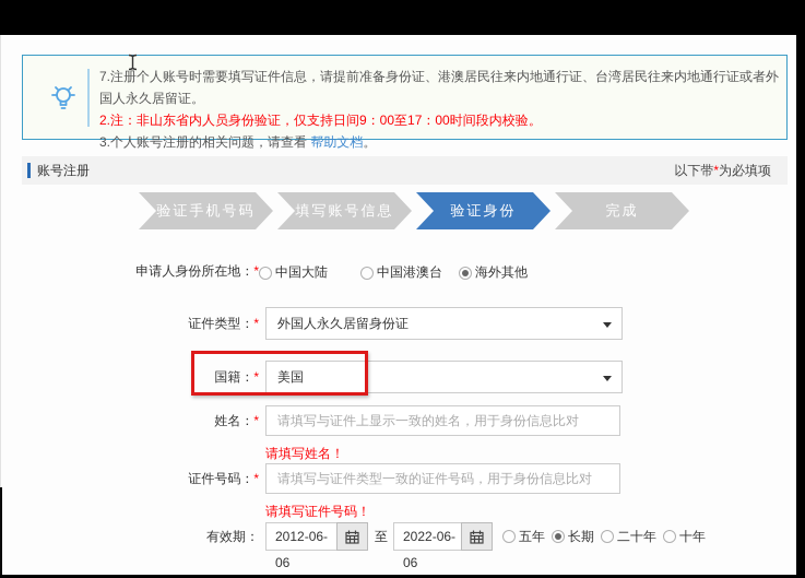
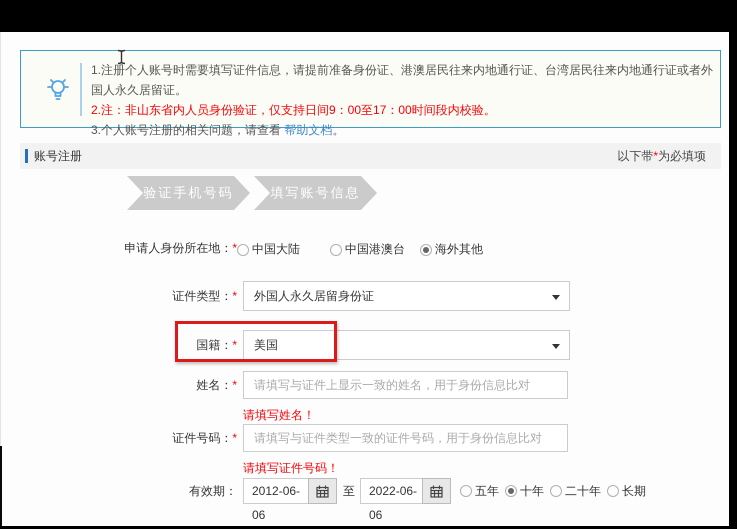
- 7.注册个人账号时需要填写证件信息，请提前准备身份证、港澳居民往来内地通行证、台湾居民往来内地通行证或者外国人永久居留证。
+ 1.注册个人账号时需要填写证件信息，请提前准备身份证、港澳居民往来内地通行证、台湾居民往来内地通行证或者外国人永久居留证。
  2.注：非山东省内人员身份验证，仅支持日间9：00至17：00时间段内校验。
  3.个人账号注册的相关问题，请查看 帮助文档。
  账号注册
  以下带*为必填项
  验证手机号码
  填写账号信息
- 验证身份
- 完成
  申请人身份所在地：*
  中国大陆
  中国港澳台
  海外其他
  证件类型：*
  外国人永久居留身份证
  国籍：*
  美国
  姓名：*
  请填写与证件上显示一致的姓名，用于身份信息比对
  请填写姓名！
  证件号码：*
  请填写与证件类型一致的证件号码，用于身份信息比对
  请填写证件号码！
  有效期：
  2012-06-06
  至
  2022-06-06
  五年
- 长期
+ 十年
  二十年
- 十年
+ 长期
